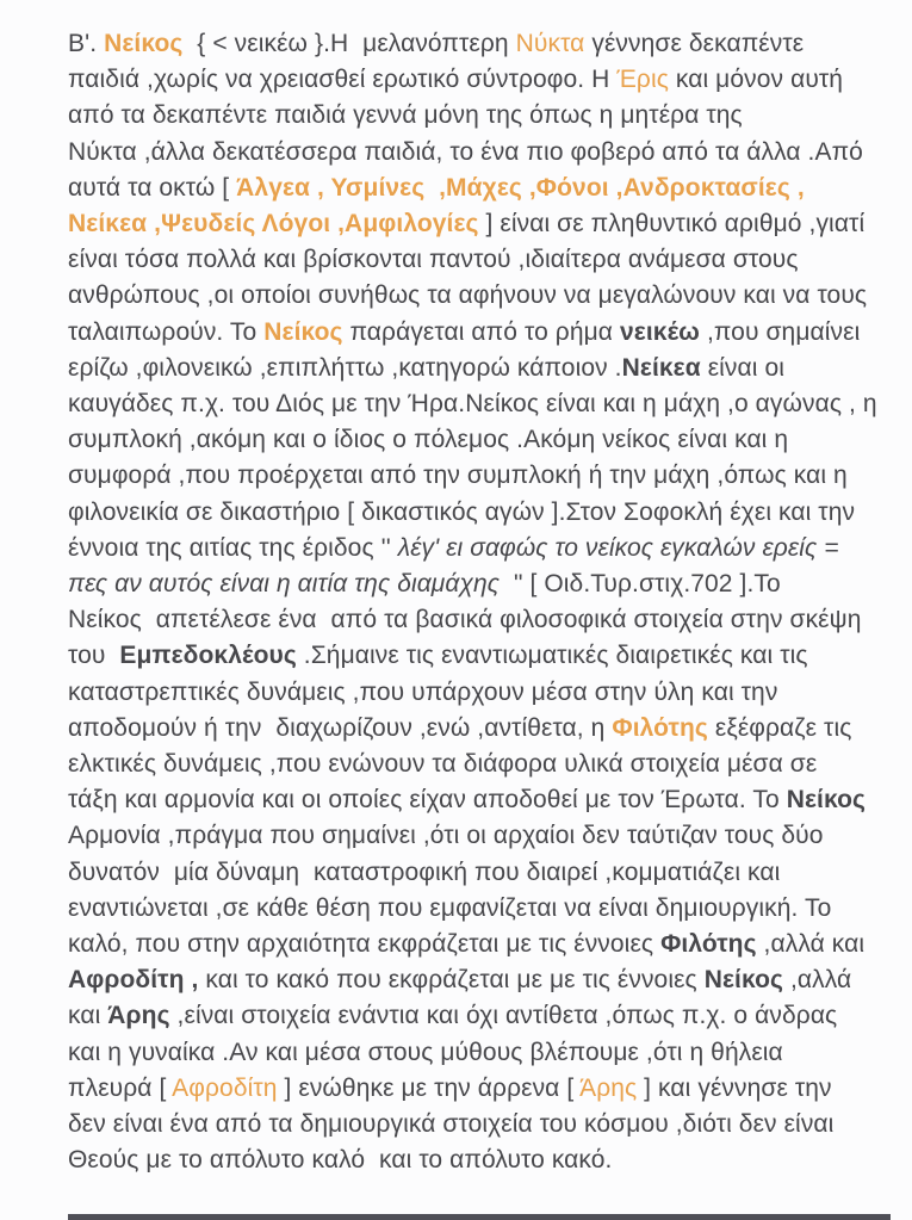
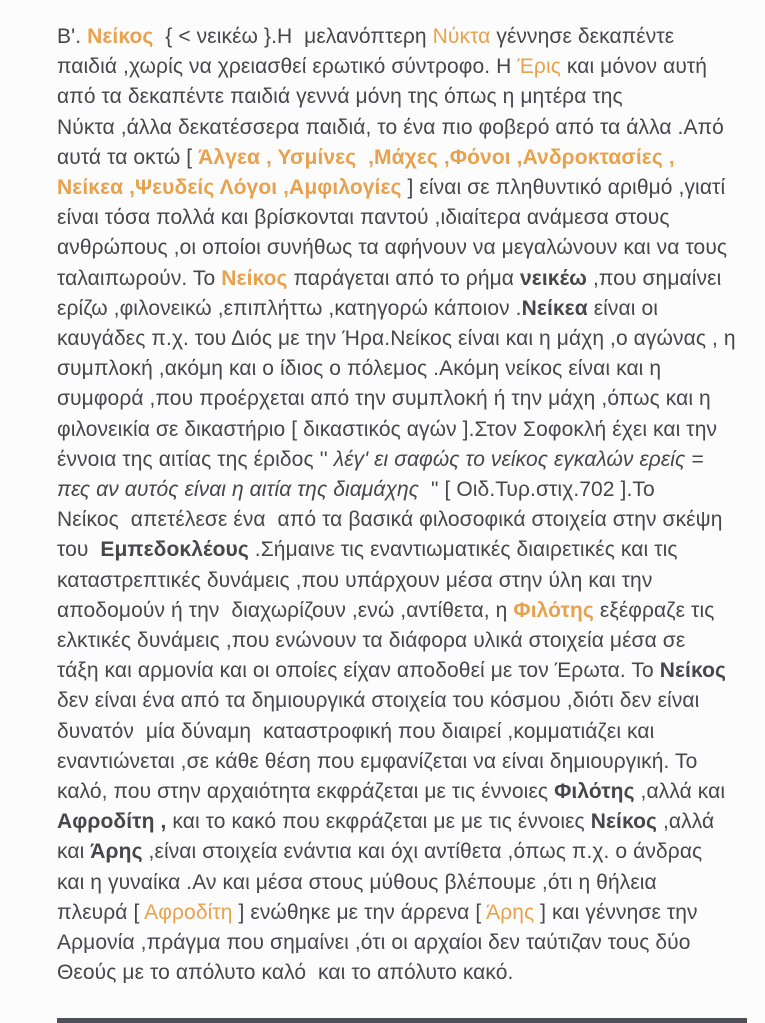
  Β'. Νείκος { < νεικέω }.Η μελανόπτερη Νύκτα γέννησε δεκαπέντε
  παιδιά ,χωρίς να χρειασθεί ερωτικό σύντροφο. Η Έρις και μόνον αυτή
  από τα δεκαπέντε παιδιά γεννά μόνη της όπως η μητέρα της
  Νύκτα ,άλλα δεκατέσσερα παιδιά, το ένα πιο φοβερό από τα άλλα .Από
  αυτά τα οκτώ [ Άλγεα , Υσμίνες ,Μάχες ,Φόνοι ,Ανδροκτασίες ,
  Νείκεα ,Ψευδείς Λόγοι ,Αμφιλογίες ] είναι σε πληθυντικό αριθμό ,γιατί
  είναι τόσα πολλά και βρίσκονται παντού ,ιδιαίτερα ανάμεσα στους
  ανθρώπους ,οι οποίοι συνήθως τα αφήνουν να μεγαλώνουν και να τους
  ταλαιπωρούν. Το Νείκος παράγεται από το ρήμα νεικέω ,που σημαίνει
  ερίζω ,φιλονεικώ ,επιπλήττω ,κατηγορώ κάποιον .Νείκεα είναι οι
  καυγάδες π.χ. του Διός με την Ήρα.Νείκος είναι και η μάχη ,ο αγώνας , η
  συμπλοκή ,ακόμη και ο ίδιος ο πόλεμος .Ακόμη νείκος είναι και η
  συμφορά ,που προέρχεται από την συμπλοκή ή την μάχη ,όπως και η
  φιλονεικία σε δικαστήριο [ δικαστικός αγών ].Στον Σοφοκλή έχει και την
  έννοια της αιτίας της έριδος '' λέγ' ει σαφώς το νείκος εγκαλών ερείς =
  πες αν αυτός είναι η αιτία της διαμάχης " [ Οιδ.Τυρ.στιχ.702 ].Το
  Νείκος απετέλεσε ένα από τα βασικά φιλοσοφικά στοιχεία στην σκέψη
  του Εμπεδοκλέους .Σήμαινε τις εναντιωματικές διαιρετικές και τις
  καταστρεπτικές δυνάμεις ,που υπάρχουν μέσα στην ύλη και την
  αποδομούν ή την διαχωρίζουν ,ενώ ,αντίθετα, η Φιλότης εξέφραζε τις
  ελκτικές δυνάμεις ,που ενώνουν τα διάφορα υλικά στοιχεία μέσα σε
  τάξη και αρμονία και οι οποίες είχαν αποδοθεί με τον Έρωτα. Το Νείκος
- Αρμονία ,πράγμα που σημαίνει ,ότι οι αρχαίοι δεν ταύτιζαν τους δύο
+ δεν είναι ένα από τα δημιουργικά στοιχεία του κόσμου ,διότι δεν είναι
  δυνατόν μία δύναμη καταστροφική που διαιρεί ,κομματιάζει και
  εναντιώνεται ,σε κάθε θέση που εμφανίζεται να είναι δημιουργική. Το
  καλό, που στην αρχαιότητα εκφράζεται με τις έννοιες Φιλότης ,αλλά και
  Αφροδίτη , και το κακό που εκφράζεται με με τις έννοιες Νείκος ,αλλά
  και Άρης ,είναι στοιχεία ενάντια και όχι αντίθετα ,όπως π.χ. ο άνδρας
  και η γυναίκα .Αν και μέσα στους μύθους βλέπουμε ,ότι η θήλεια
  πλευρά [ Αφροδίτη ] ενώθηκε με την άρρενα [ Άρης ] και γέννησε την
- δεν είναι ένα από τα δημιουργικά στοιχεία του κόσμου ,διότι δεν είναι
+ Αρμονία ,πράγμα που σημαίνει ,ότι οι αρχαίοι δεν ταύτιζαν τους δύο
  Θεούς με το απόλυτο καλό και το απόλυτο κακό.
